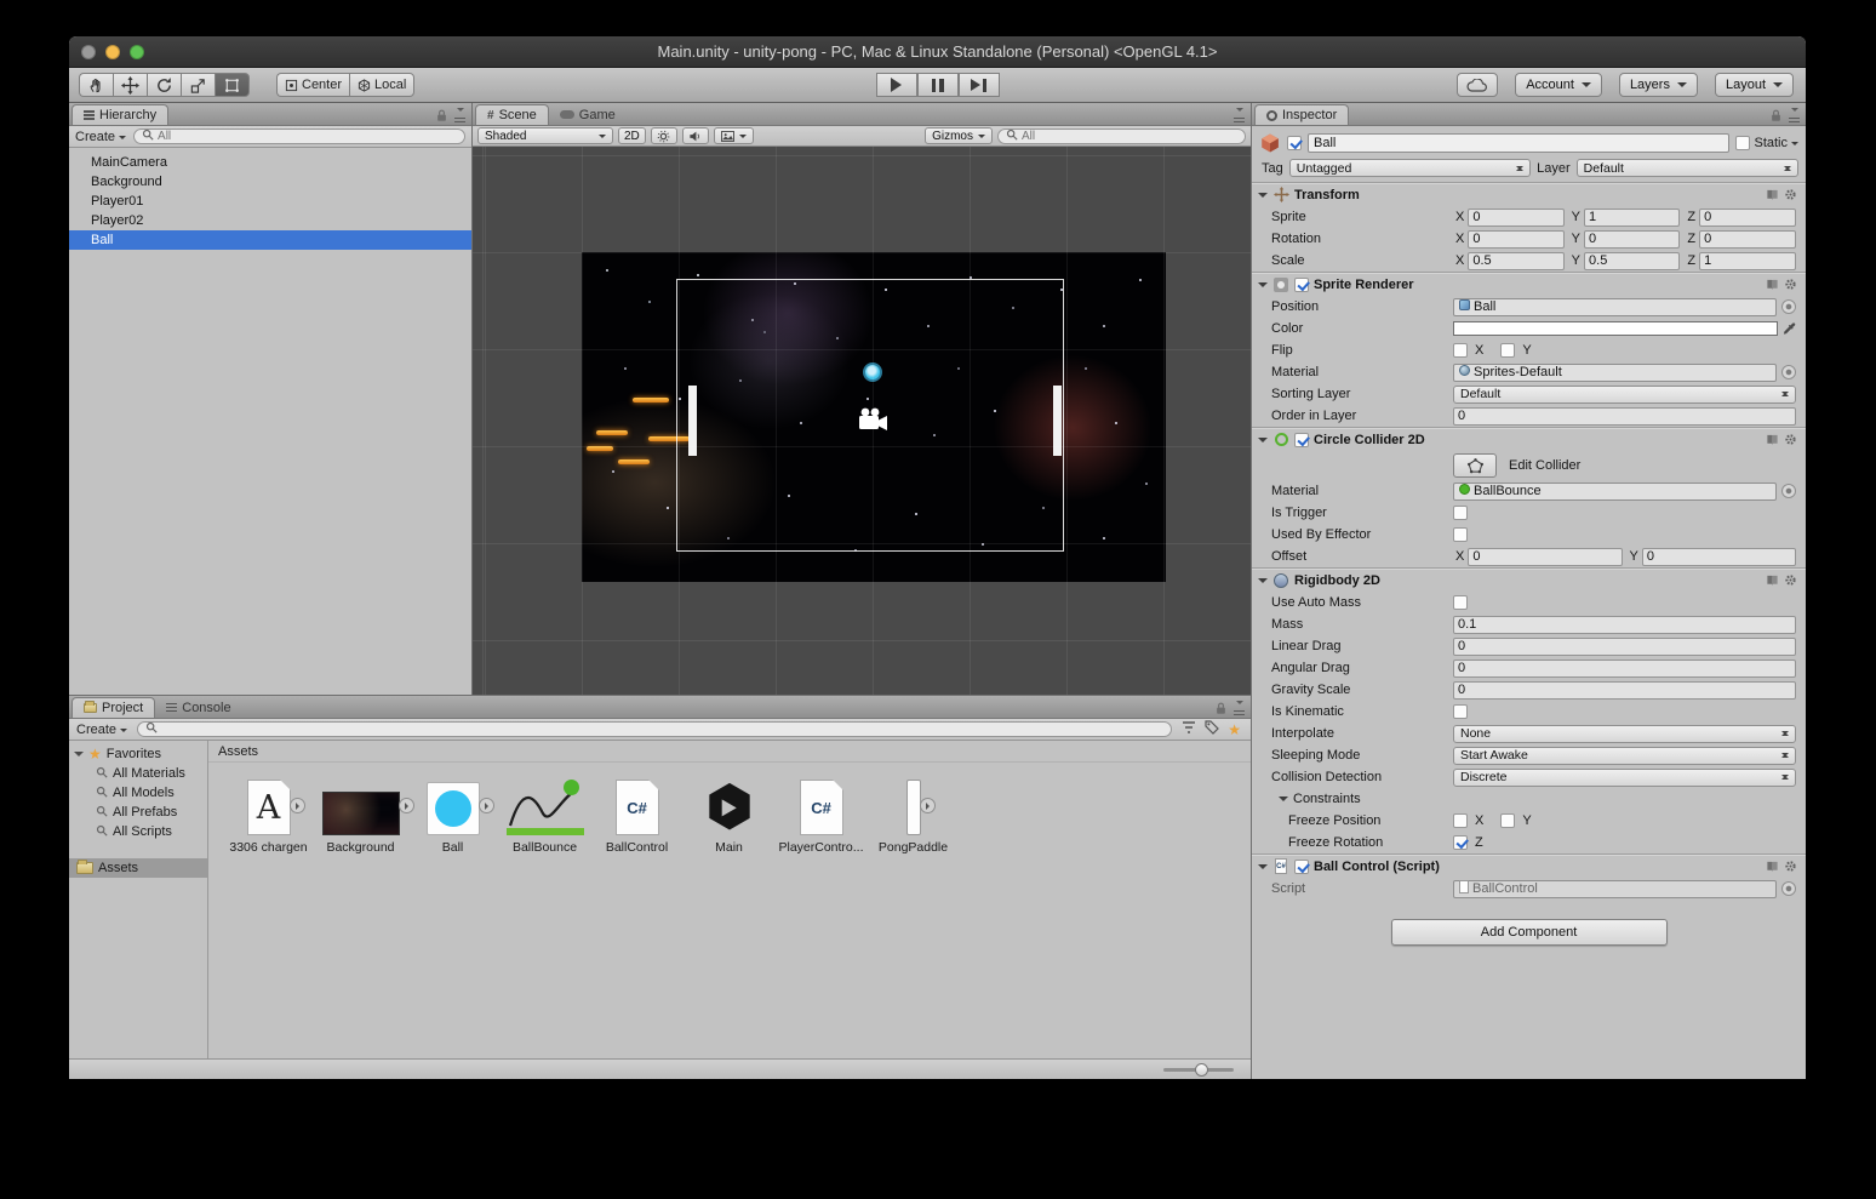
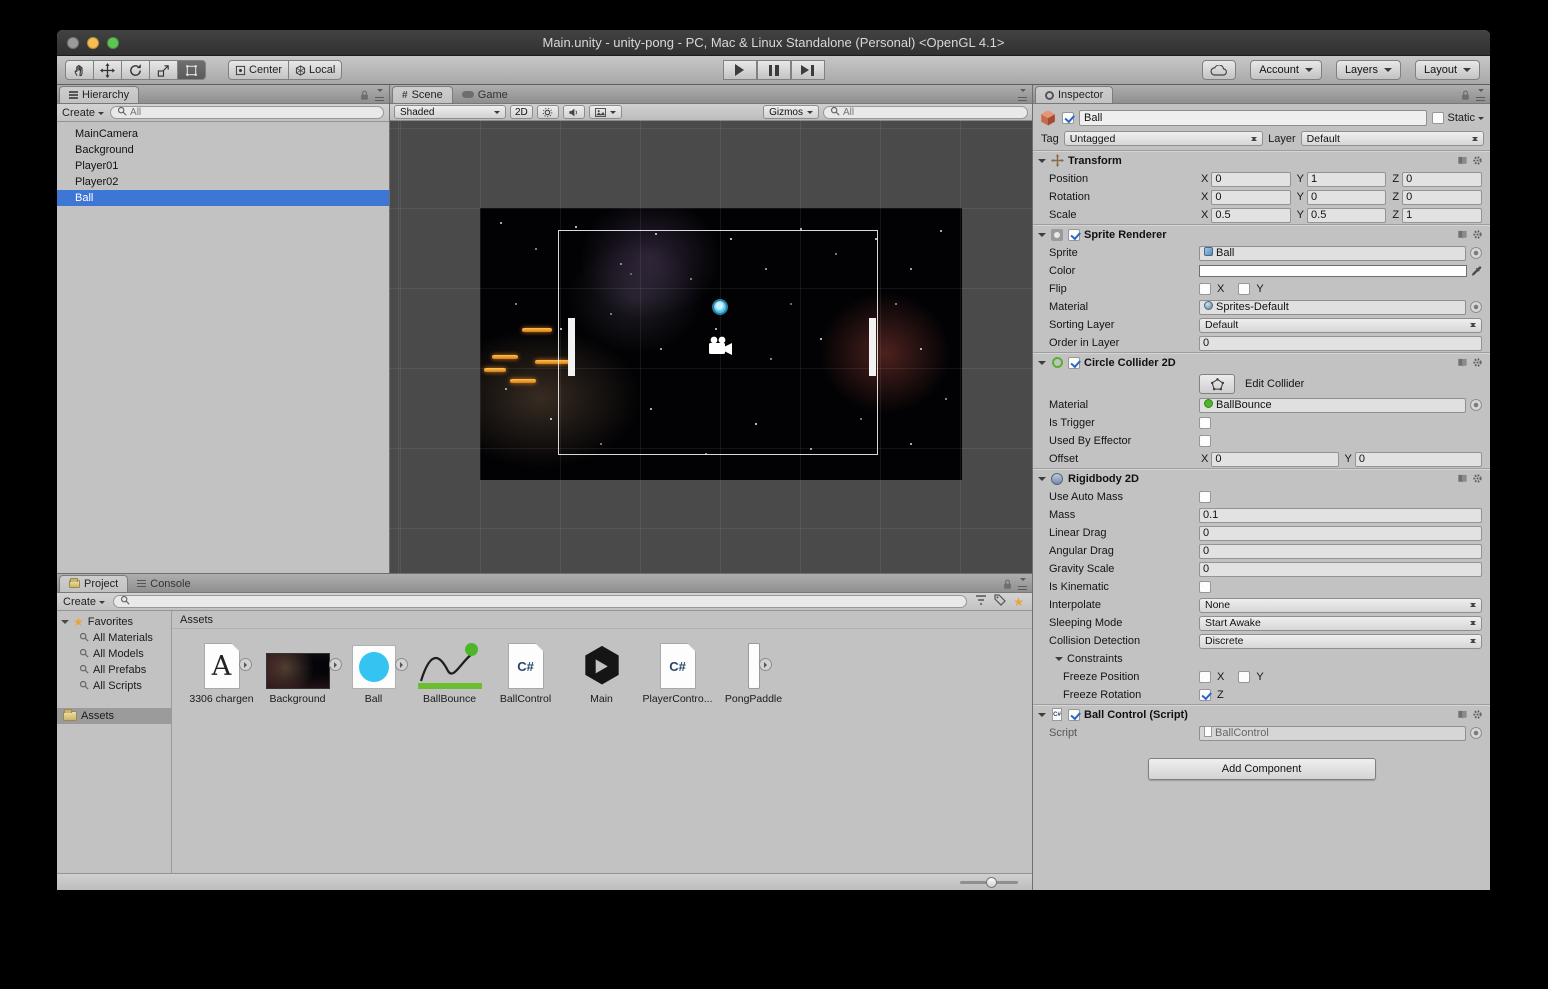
  Main.unity - unity-pong - PC, Mac & Linux Standalone (Personal) <OpenGL 4.1>
  Center
  Local
  Account
  Layers
  Layout
  Hierarchy
  Create
  All
  MainCamera
  Background
  Player01
  Player02
  Ball
  #
  Scene
  Game
  Shaded
  2D
  Gizmos
  All
  Project
  Console
  Create
  ★
  ★
  Favorites
  All Materials
  All Models
  All Prefabs
  All Scripts
  Assets
  Assets
  A
  3306 chargen
  Background
  Ball
  BallBounce
  C#
  BallControl
  Main
  C#
  PlayerContro...
  PongPaddle
  Inspector
  Ball
  Static
  Tag
  Untagged
  Layer
  Default
  Transform
- Sprite
+ Position
  X
  0
  Y
  1
  Z
  0
  Rotation
  X
  0
  Y
  0
  Z
  0
  Scale
  X
  0.5
  Y
  0.5
  Z
  1
  Sprite Renderer
- Position
+ Sprite
  Ball
  Color
  Flip
  X
  Y
  Material
  Sprites-Default
  Sorting Layer
  Default
  Order in Layer
  0
  Circle Collider 2D
  Edit Collider
  Material
  BallBounce
  Is Trigger
  Used By Effector
  Offset
  X
  0
  Y
  0
  Rigidbody 2D
  Use Auto Mass
  Mass
  0.1
  Linear Drag
  0
  Angular Drag
  0
  Gravity Scale
  0
  Is Kinematic
  Interpolate
  None
  Sleeping Mode
  Start Awake
  Collision Detection
  Discrete
  Constraints
  Freeze Position
  X
  Y
  Freeze Rotation
  Z
  Ball Control (Script)
  Script
  BallControl
  Add Component
